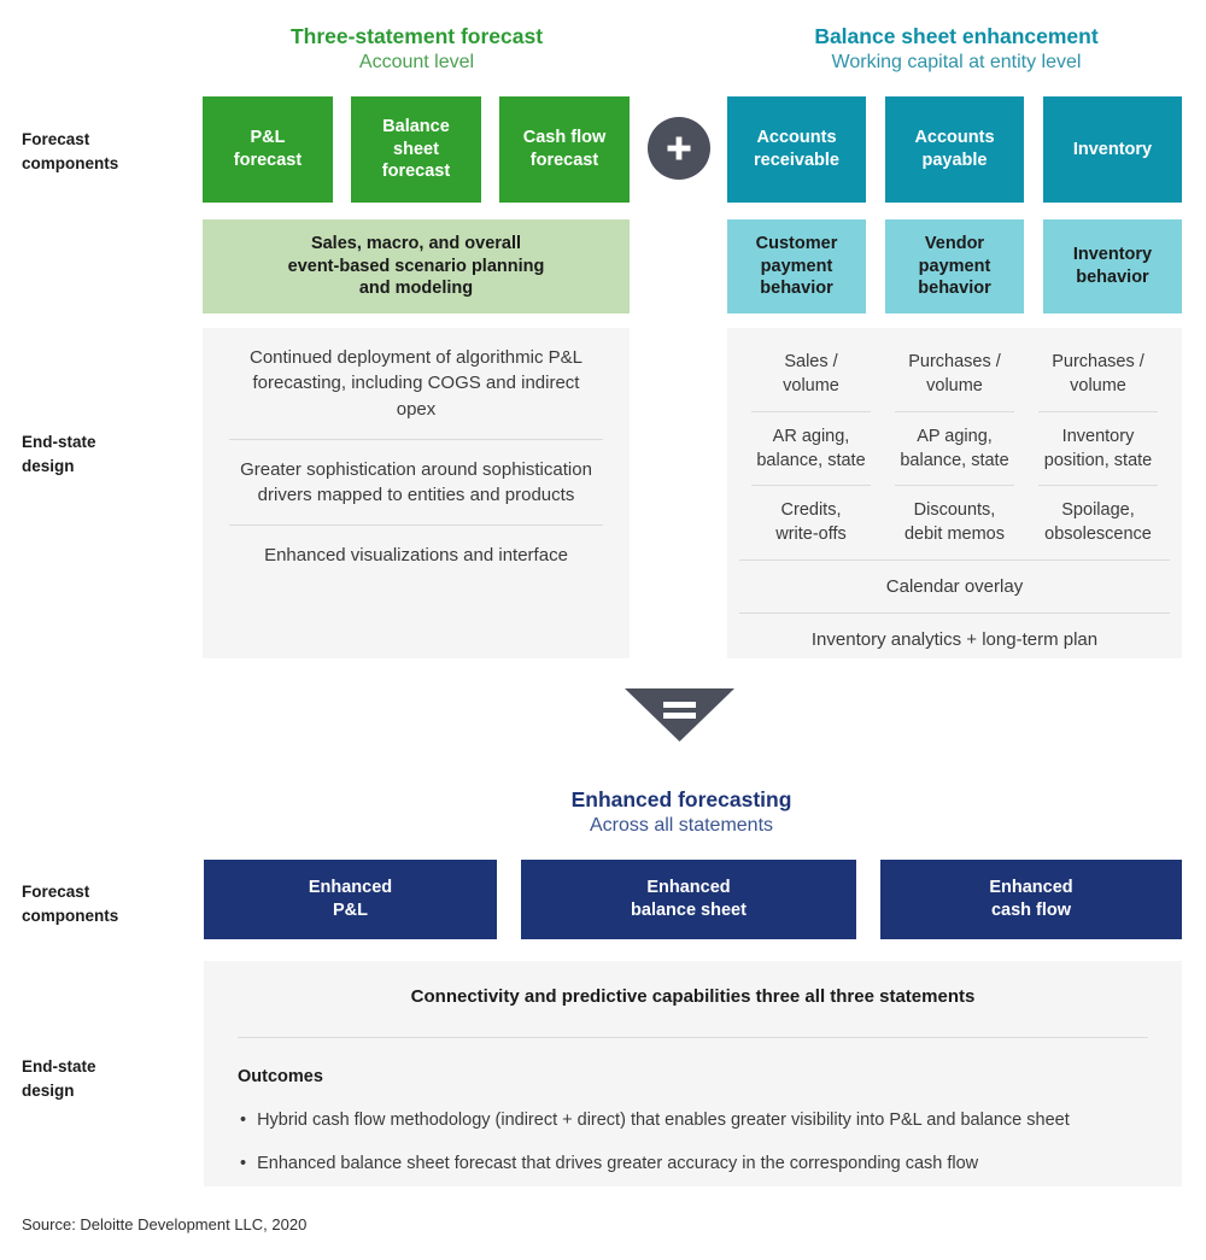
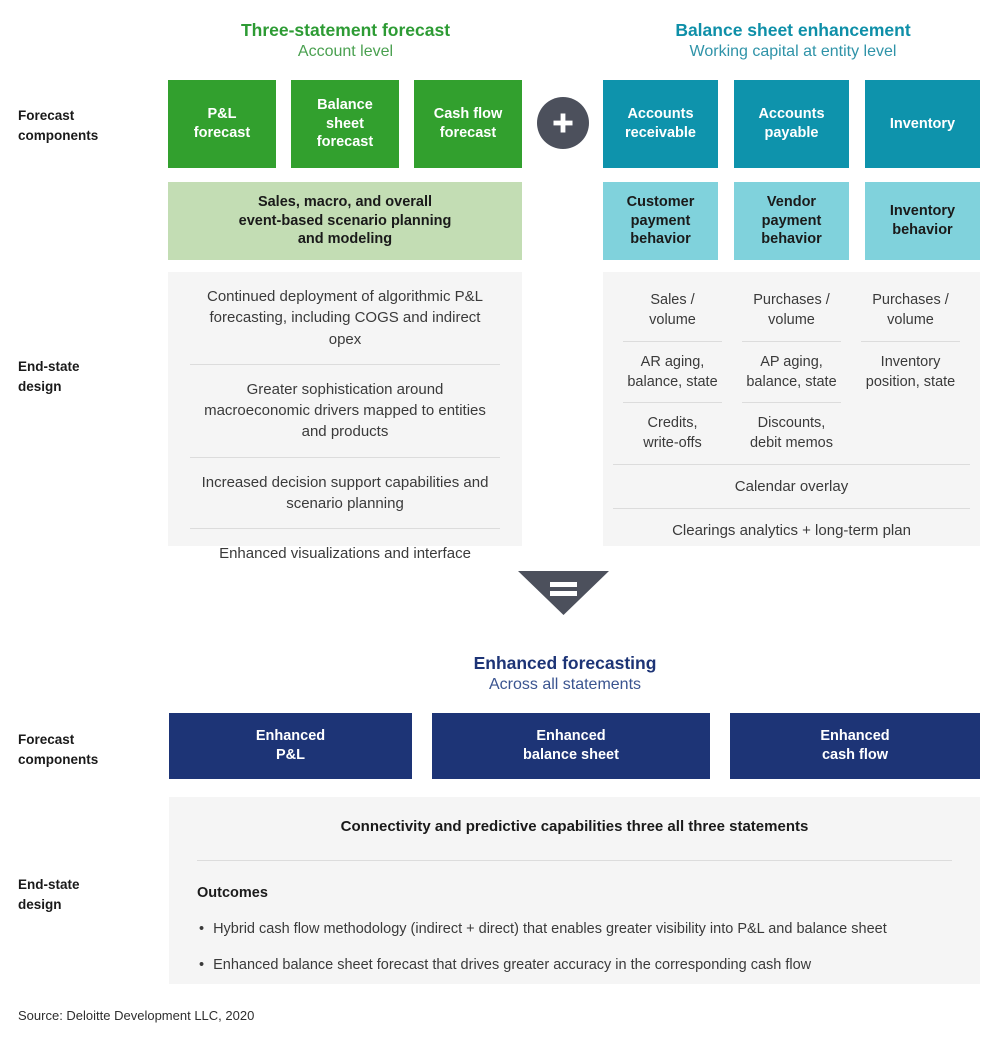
  Three-statement forecast
  Account level
  Balance sheet enhancement
  Working capital at entity level
  Forecast
  components
  End-state
  design
  P&L
  forecast
  Balance
  sheet
  forecast
  Cash flow
  forecast
  Sales, macro, and overall
  event-based scenario planning
  and modeling
  Accounts
  receivable
  Accounts
  payable
  Inventory
  Customer
  payment
  behavior
  Vendor
  payment
  behavior
  Inventory
  behavior
  Continued deployment of algorithmic P&L forecasting, including COGS and indirect opex
- Greater sophistication around sophistication drivers mapped to entities and products
+ Greater sophistication around macroeconomic drivers mapped to entities and products
+ Increased decision support capabilities and scenario planning
  Enhanced visualizations and interface
  Sales /
  volume
  AR aging,
  balance, state
  Credits,
  write-offs
  Purchases /
  volume
  AP aging,
  balance, state
  Discounts,
  debit memos
  Purchases /
  volume
  Inventory
  position, state
- Spoilage,
- obsolescence
  Calendar overlay
- Inventory analytics + long-term plan
+ Clearings analytics + long-term plan
  Enhanced forecasting
  Across all statements
  Forecast
  components
  End-state
  design
  Enhanced
  P&L
  Enhanced
  balance sheet
  Enhanced
  cash flow
  Connectivity and predictive capabilities three all three statements
  Outcomes
  •
  Hybrid cash flow methodology (indirect + direct) that enables greater visibility into P&L and balance sheet
  •
  Enhanced balance sheet forecast that drives greater accuracy in the corresponding cash flow
  Source: Deloitte Development LLC, 2020
